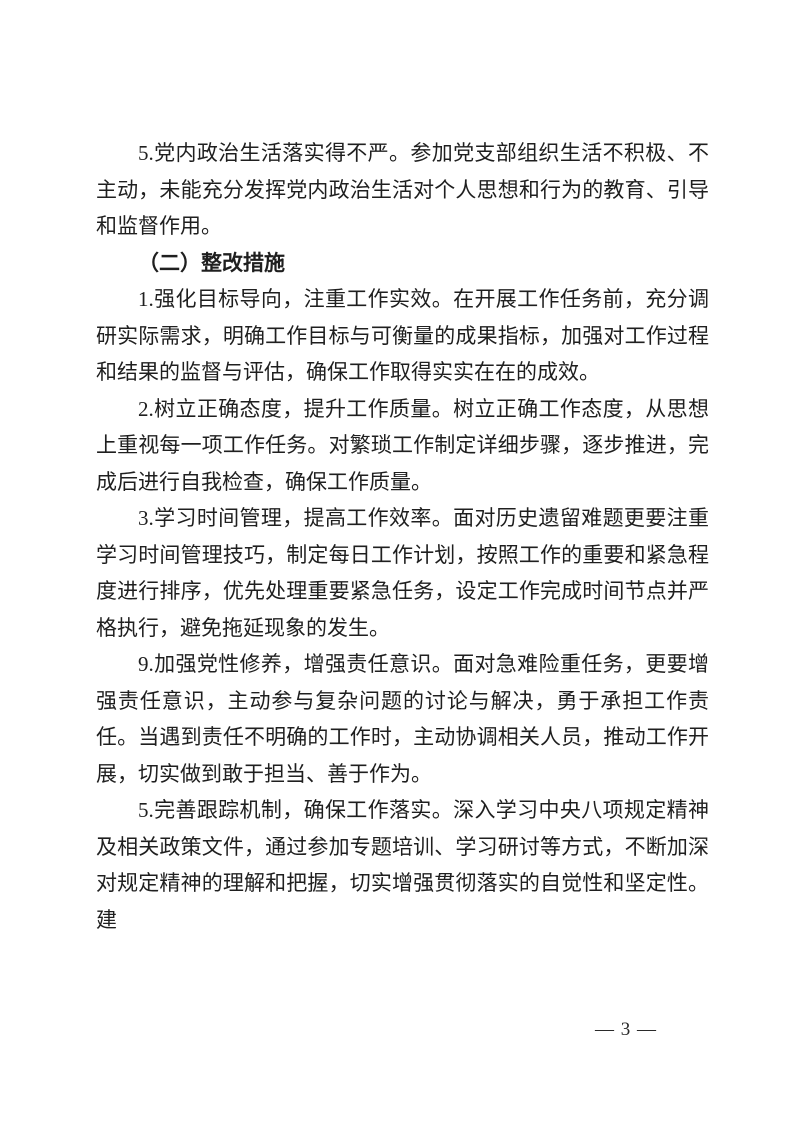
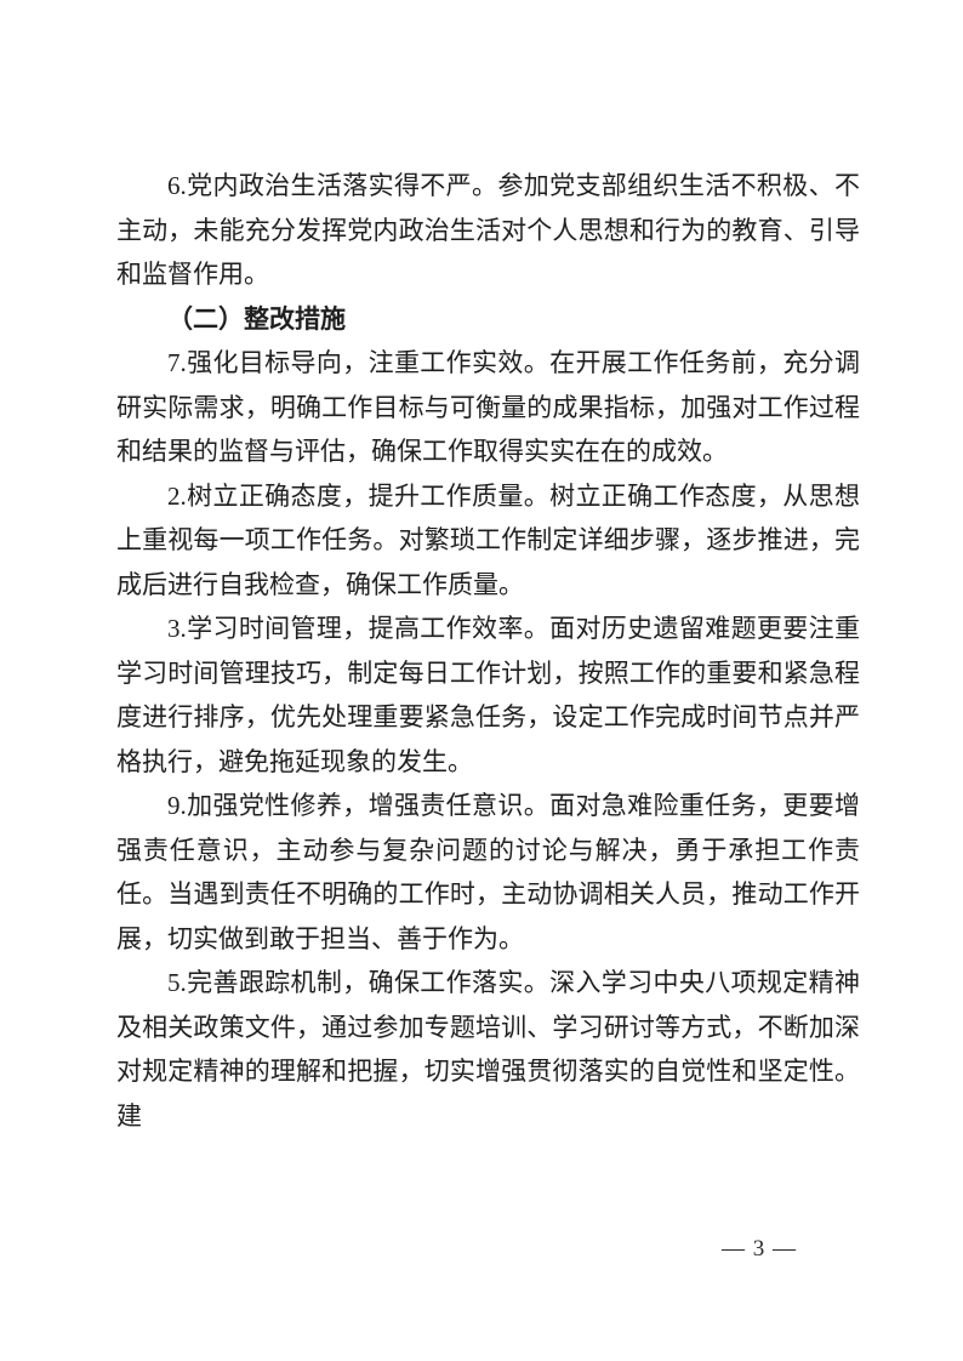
- 5.党内政治生活落实得不严。参加党支部组织生活不积极、不主动，未能充分发挥党内政治生活对个人思想和行为的教育、引导和监督作用。
+ 6.党内政治生活落实得不严。参加党支部组织生活不积极、不主动，未能充分发挥党内政治生活对个人思想和行为的教育、引导和监督作用。
  （二）整改措施
- 1.强化目标导向，注重工作实效。在开展工作任务前，充分调研实际需求，明确工作目标与可衡量的成果指标，加强对工作过程和结果的监督与评估，确保工作取得实实在在的成效。
+ 7.强化目标导向，注重工作实效。在开展工作任务前，充分调研实际需求，明确工作目标与可衡量的成果指标，加强对工作过程和结果的监督与评估，确保工作取得实实在在的成效。
  2.树立正确态度，提升工作质量。树立正确工作态度，从思想上重视每一项工作任务。对繁琐工作制定详细步骤，逐步推进，完成后进行自我检查，确保工作质量。
  3.学习时间管理，提高工作效率。面对历史遗留难题更要注重学习时间管理技巧，制定每日工作计划，按照工作的重要和紧急程度进行排序，优先处理重要紧急任务，设定工作完成时间节点并严格执行，避免拖延现象的发生。
  9.加强党性修养，增强责任意识。面对急难险重任务，更要增强责任意识，主动参与复杂问题的讨论与解决，勇于承担工作责任。当遇到责任不明确的工作时，主动协调相关人员，推动工作开展，切实做到敢于担当、善于作为。
  5.完善跟踪机制，确保工作落实。深入学习中央八项规定精神及相关政策文件，通过参加专题培训、学习研讨等方式，不断加深对规定精神的理解和把握，切实增强贯彻落实的自觉性和坚定性。建
  — 3 —
